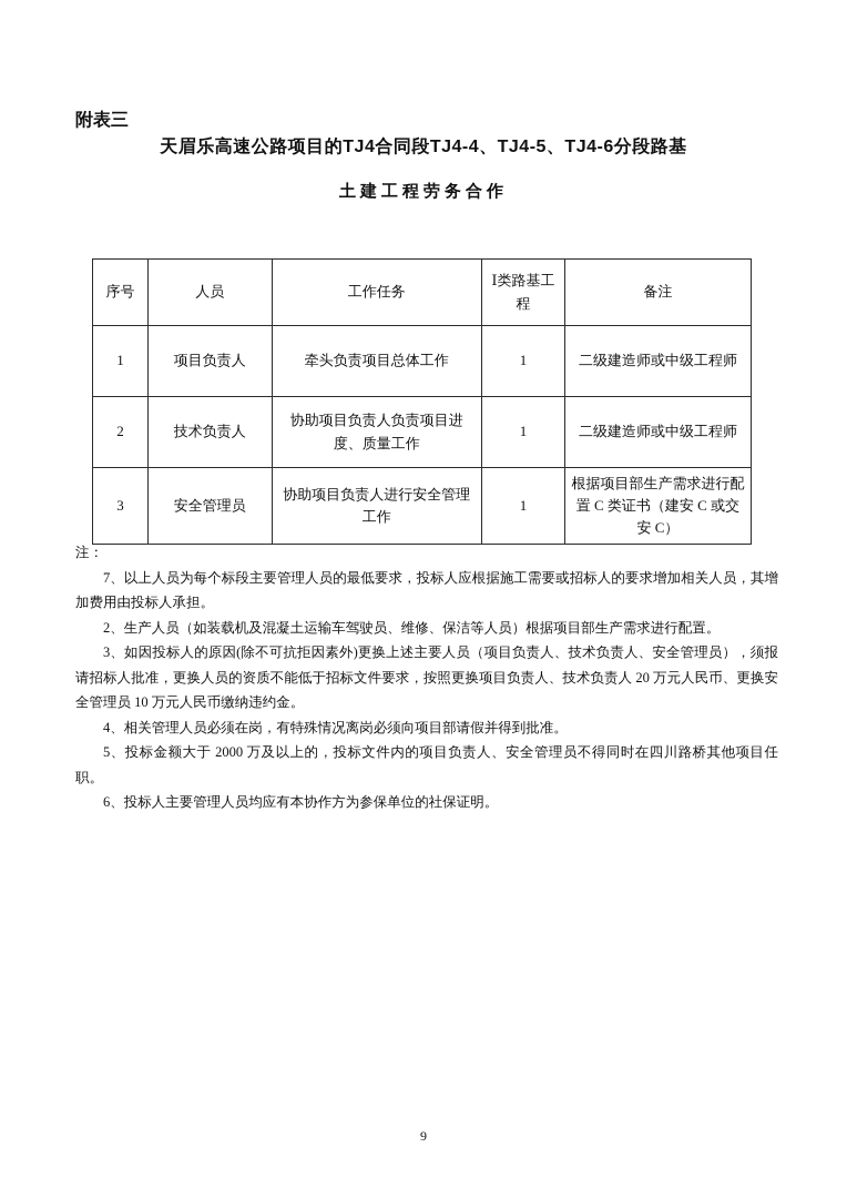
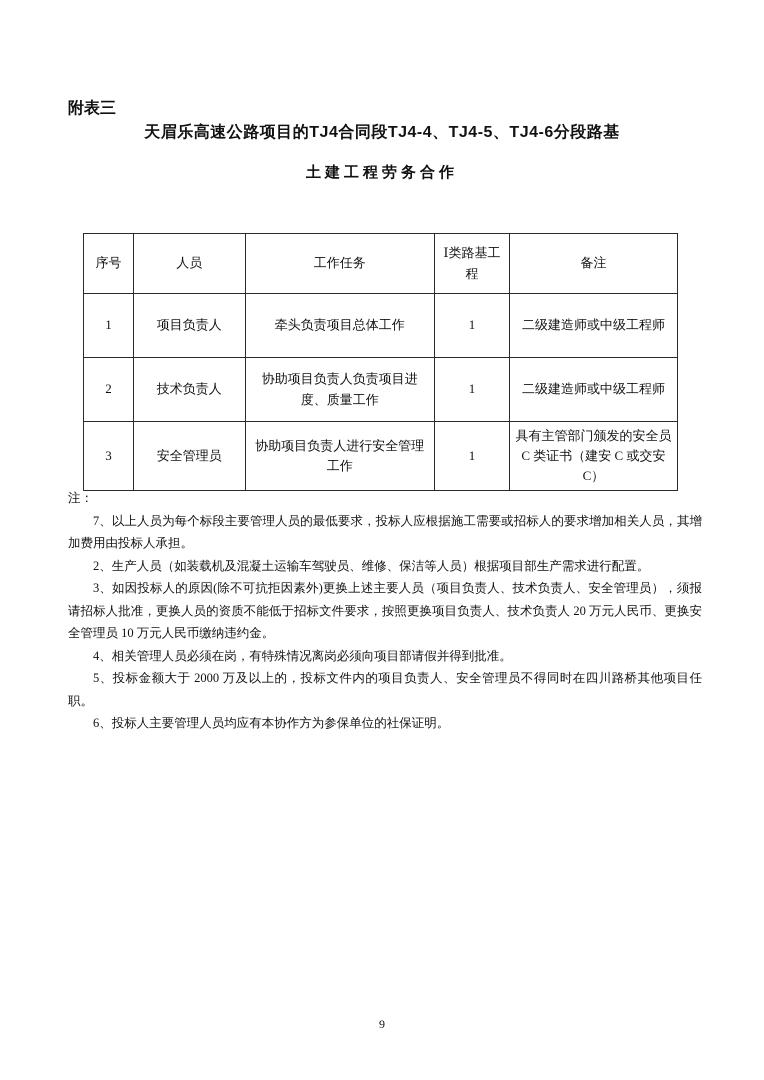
  附表三
  天眉乐高速公路项目的TJ4合同段TJ4-4、TJ4-5、TJ4-6分段路基
  土建工程劳务合作
  序号	人员	工作任务	Ⅰ类路基工程	备注
  1	项目负责人	牵头负责项目总体工作	1	二级建造师或中级工程师
  2	技术负责人	协助项目负责人负责项目进度、质量工作	1	二级建造师或中级工程师
- 3	安全管理员	协助项目负责人进行安全管理工作	1	根据项目部生产需求进行配置 C 类证书（建安 C 或交安 C）
+ 3	安全管理员	协助项目负责人进行安全管理工作	1	具有主管部门颁发的安全员 C 类证书（建安 C 或交安 C）
  注：
  7、以上人员为每个标段主要管理人员的最低要求，投标人应根据施工需要或招标人的要求增加相关人员，其增加费用由投标人承担。
  2、生产人员（如装载机及混凝土运输车驾驶员、维修、保洁等人员）根据项目部生产需求进行配置。
  3、如因投标人的原因(除不可抗拒因素外)更换上述主要人员（项目负责人、技术负责人、安全管理员），须报请招标人批准，更换人员的资质不能低于招标文件要求，按照更换项目负责人、技术负责人 20 万元人民币、更换安全管理员 10 万元人民币缴纳违约金。
  4、相关管理人员必须在岗，有特殊情况离岗必须向项目部请假并得到批准。
  5、投标金额大于 2000 万及以上的，投标文件内的项目负责人、安全管理员不得同时在四川路桥其他项目任职。
  6、投标人主要管理人员均应有本协作方为参保单位的社保证明。
  9
